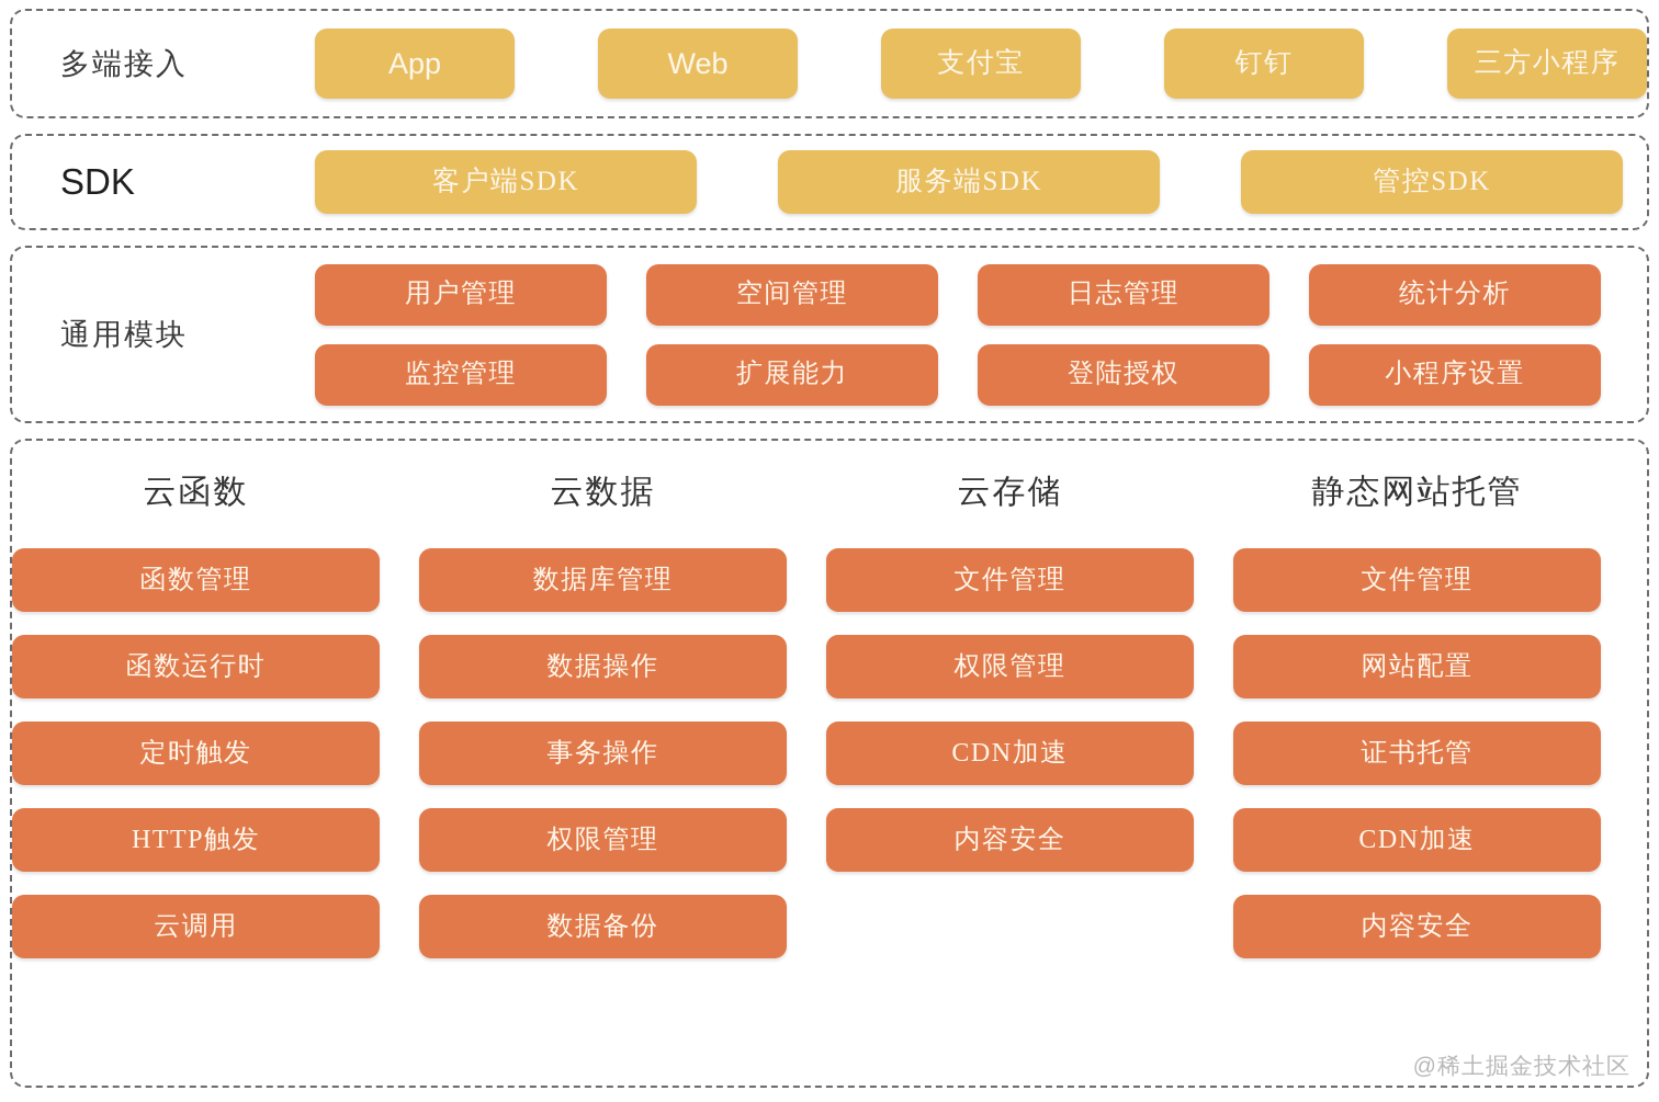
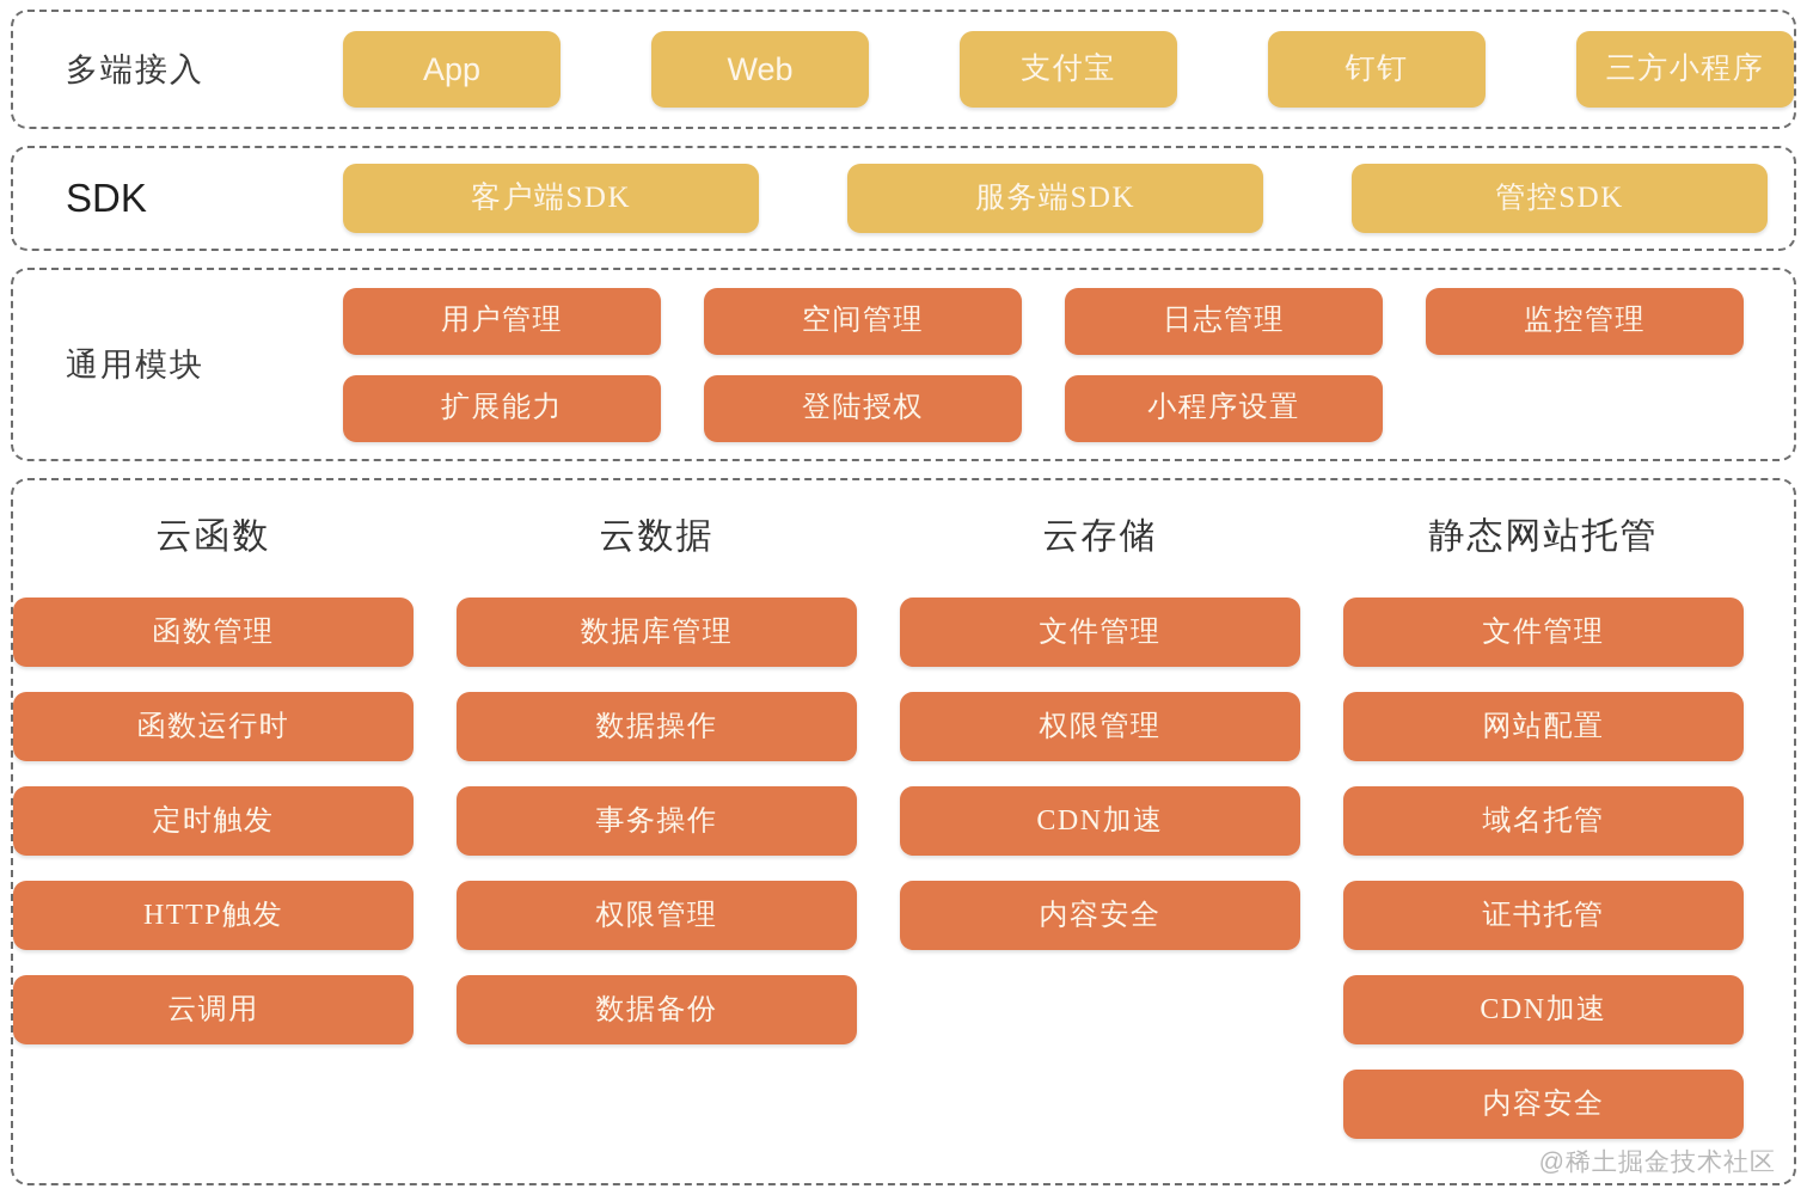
  多端接入
  App
  Web
  支付宝
  钉钉
  三方小程序
  SDK
  客户端SDK
  服务端SDK
  管控SDK
  通用模块
  用户管理
  空间管理
  日志管理
- 统计分析
  监控管理
  扩展能力
  登陆授权
  小程序设置
  云函数
  函数管理
  函数运行时
  定时触发
  HTTP触发
  云调用
  云数据
  数据库管理
  数据操作
  事务操作
  权限管理
  数据备份
  云存储
  文件管理
  权限管理
  CDN加速
  内容安全
  静态网站托管
  文件管理
  网站配置
+ 域名托管
  证书托管
  CDN加速
  内容安全
  @稀土掘金技术社区
